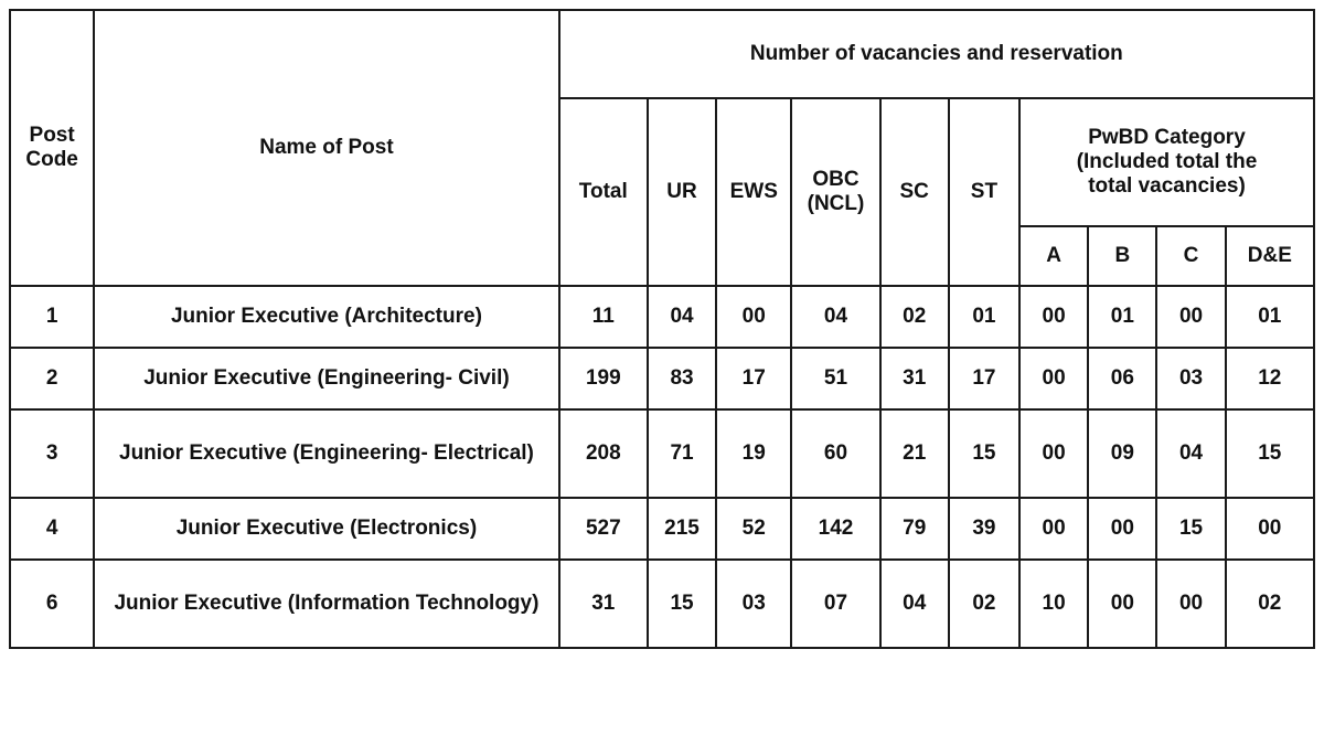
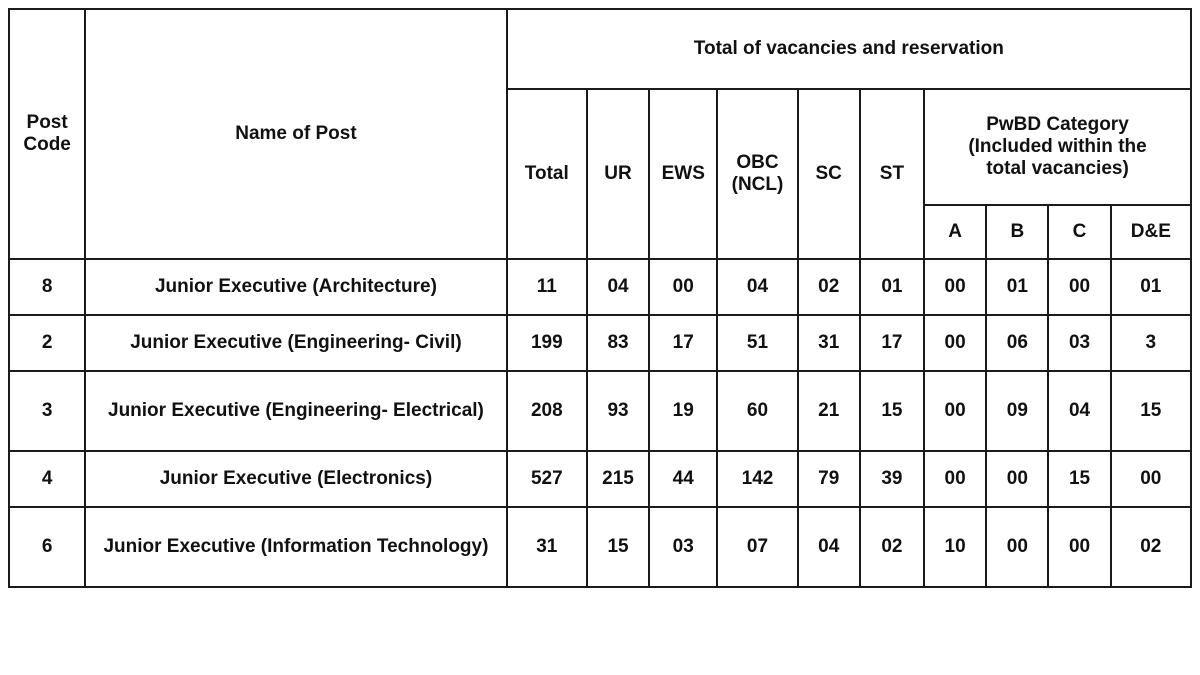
- Post Code	Name of Post	Number of vacancies and reservation
+ Post Code	Name of Post	Total of vacancies and reservation
- Total	UR	EWS	OBC (NCL)	SC	ST	PwBD Category (Included total the total vacancies)
+ Total	UR	EWS	OBC (NCL)	SC	ST	PwBD Category (Included within the total vacancies)
  A	B	C	D&E
- 1	Junior Executive (Architecture)	11	04	00	04	02	01	00	01	00	01
+ 8	Junior Executive (Architecture)	11	04	00	04	02	01	00	01	00	01
- 2	Junior Executive (Engineering- Civil)	199	83	17	51	31	17	00	06	03	12
+ 2	Junior Executive (Engineering- Civil)	199	83	17	51	31	17	00	06	03	3
- 3	Junior Executive (Engineering- Electrical)	208	71	19	60	21	15	00	09	04	15
+ 3	Junior Executive (Engineering- Electrical)	208	93	19	60	21	15	00	09	04	15
- 4	Junior Executive (Electronics)	527	215	52	142	79	39	00	00	15	00
+ 4	Junior Executive (Electronics)	527	215	44	142	79	39	00	00	15	00
  6	Junior Executive (Information Technology)	31	15	03	07	04	02	10	00	00	02
